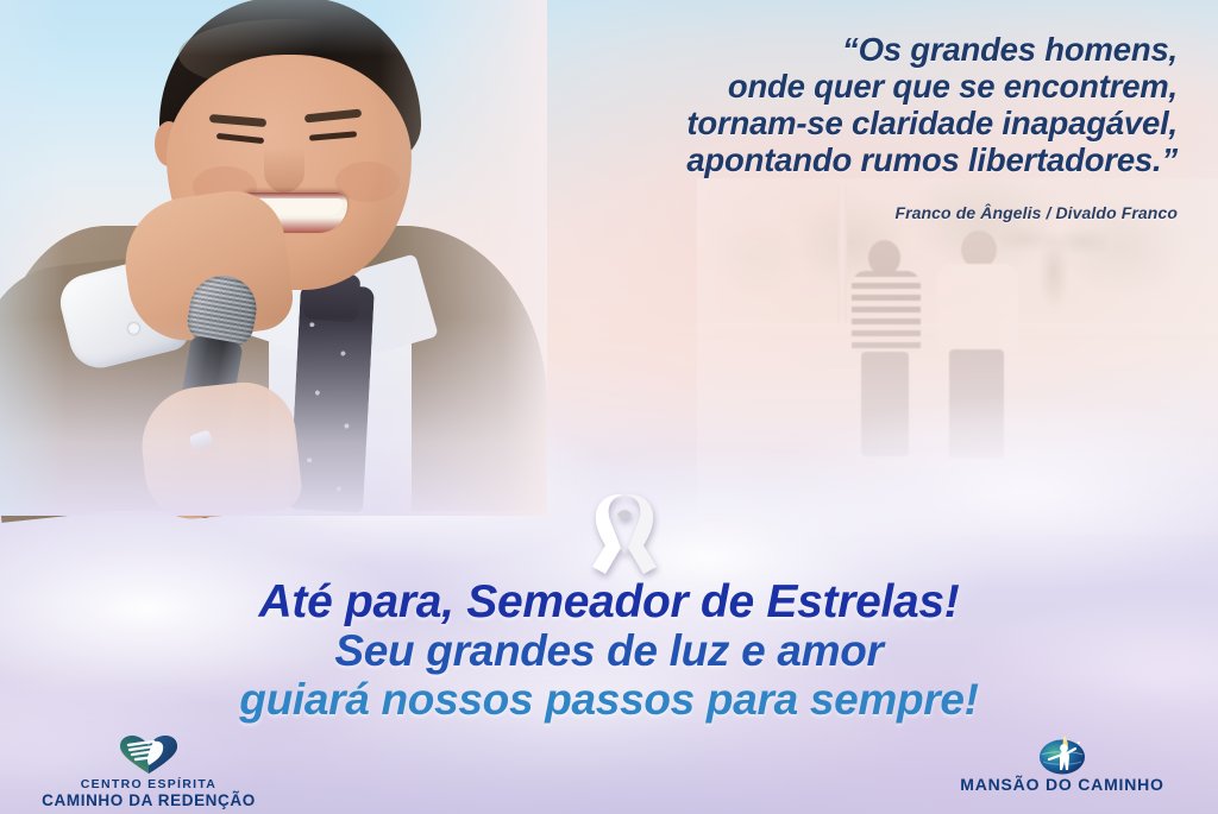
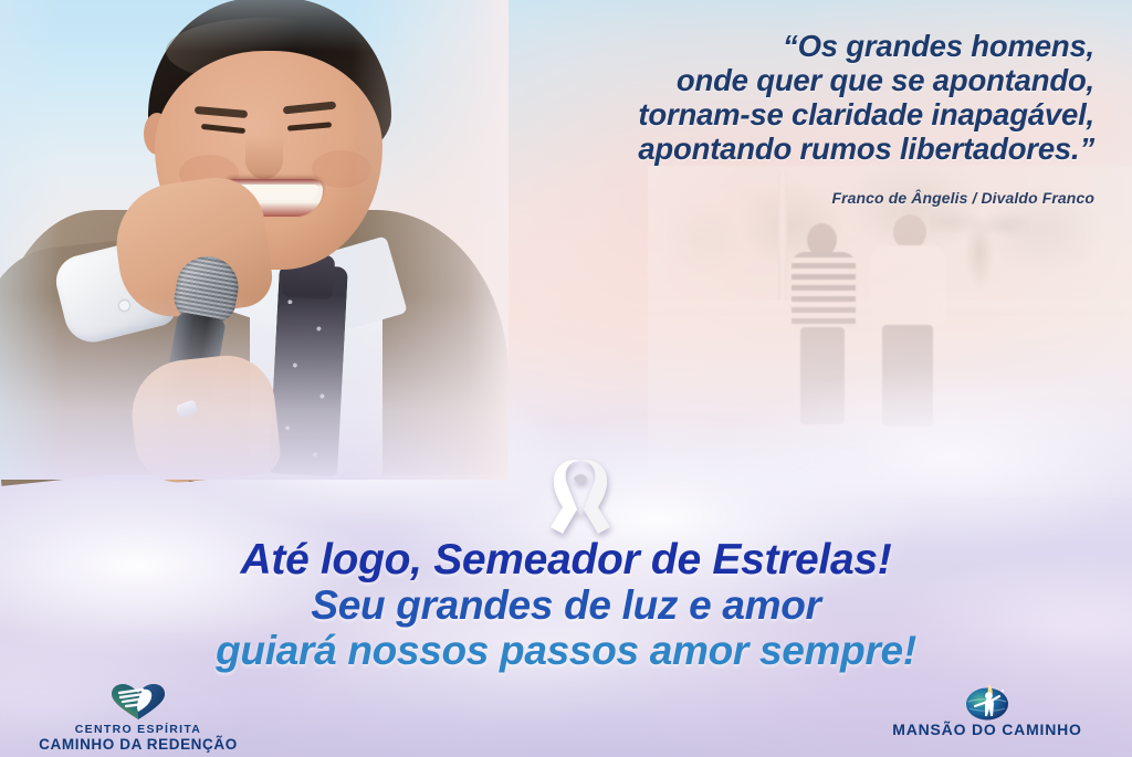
  “Os grandes homens,
- onde quer que se encontrem,
+ onde quer que se apontando,
  tornam-se claridade inapagável,
  apontando rumos libertadores.”
  Franco de Ângelis / Divaldo Franco
- Até para, Semeador de Estrelas!
+ Até logo, Semeador de Estrelas!
  Seu grandes de luz e amor
- guiará nossos passos para sempre!
+ guiará nossos passos amor sempre!
  CENTRO ESPÍRITA
  CAMINHO DA REDENÇÃO
  MANSÃO DO CAMINHO
